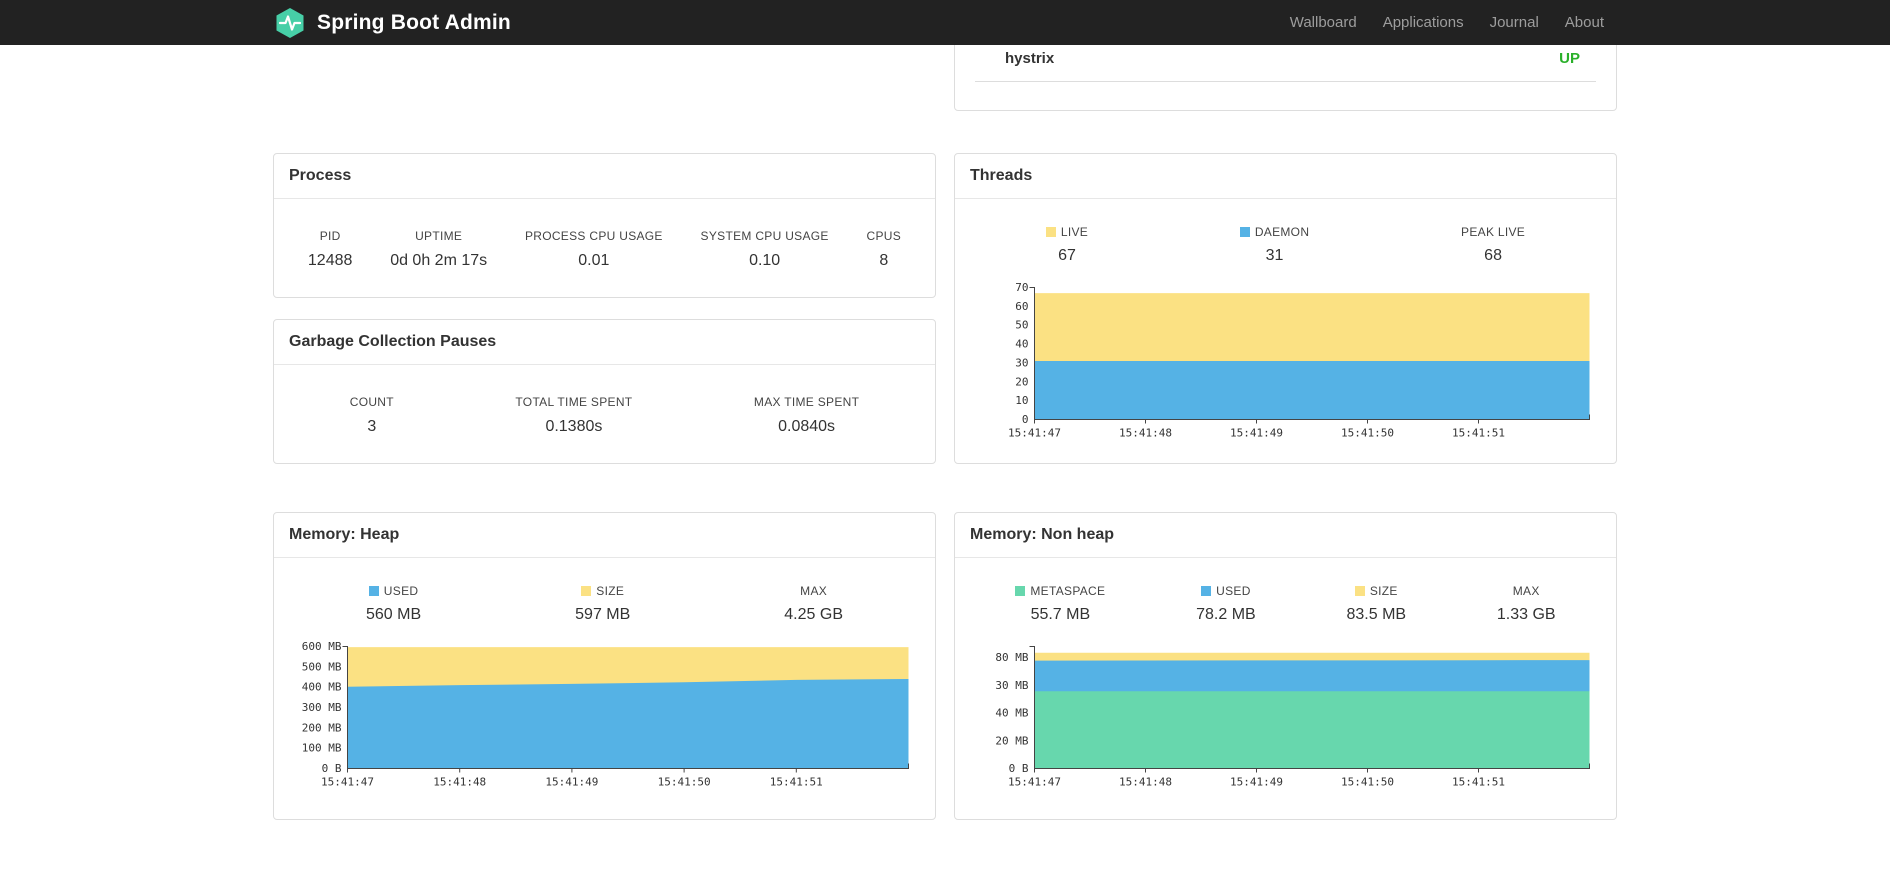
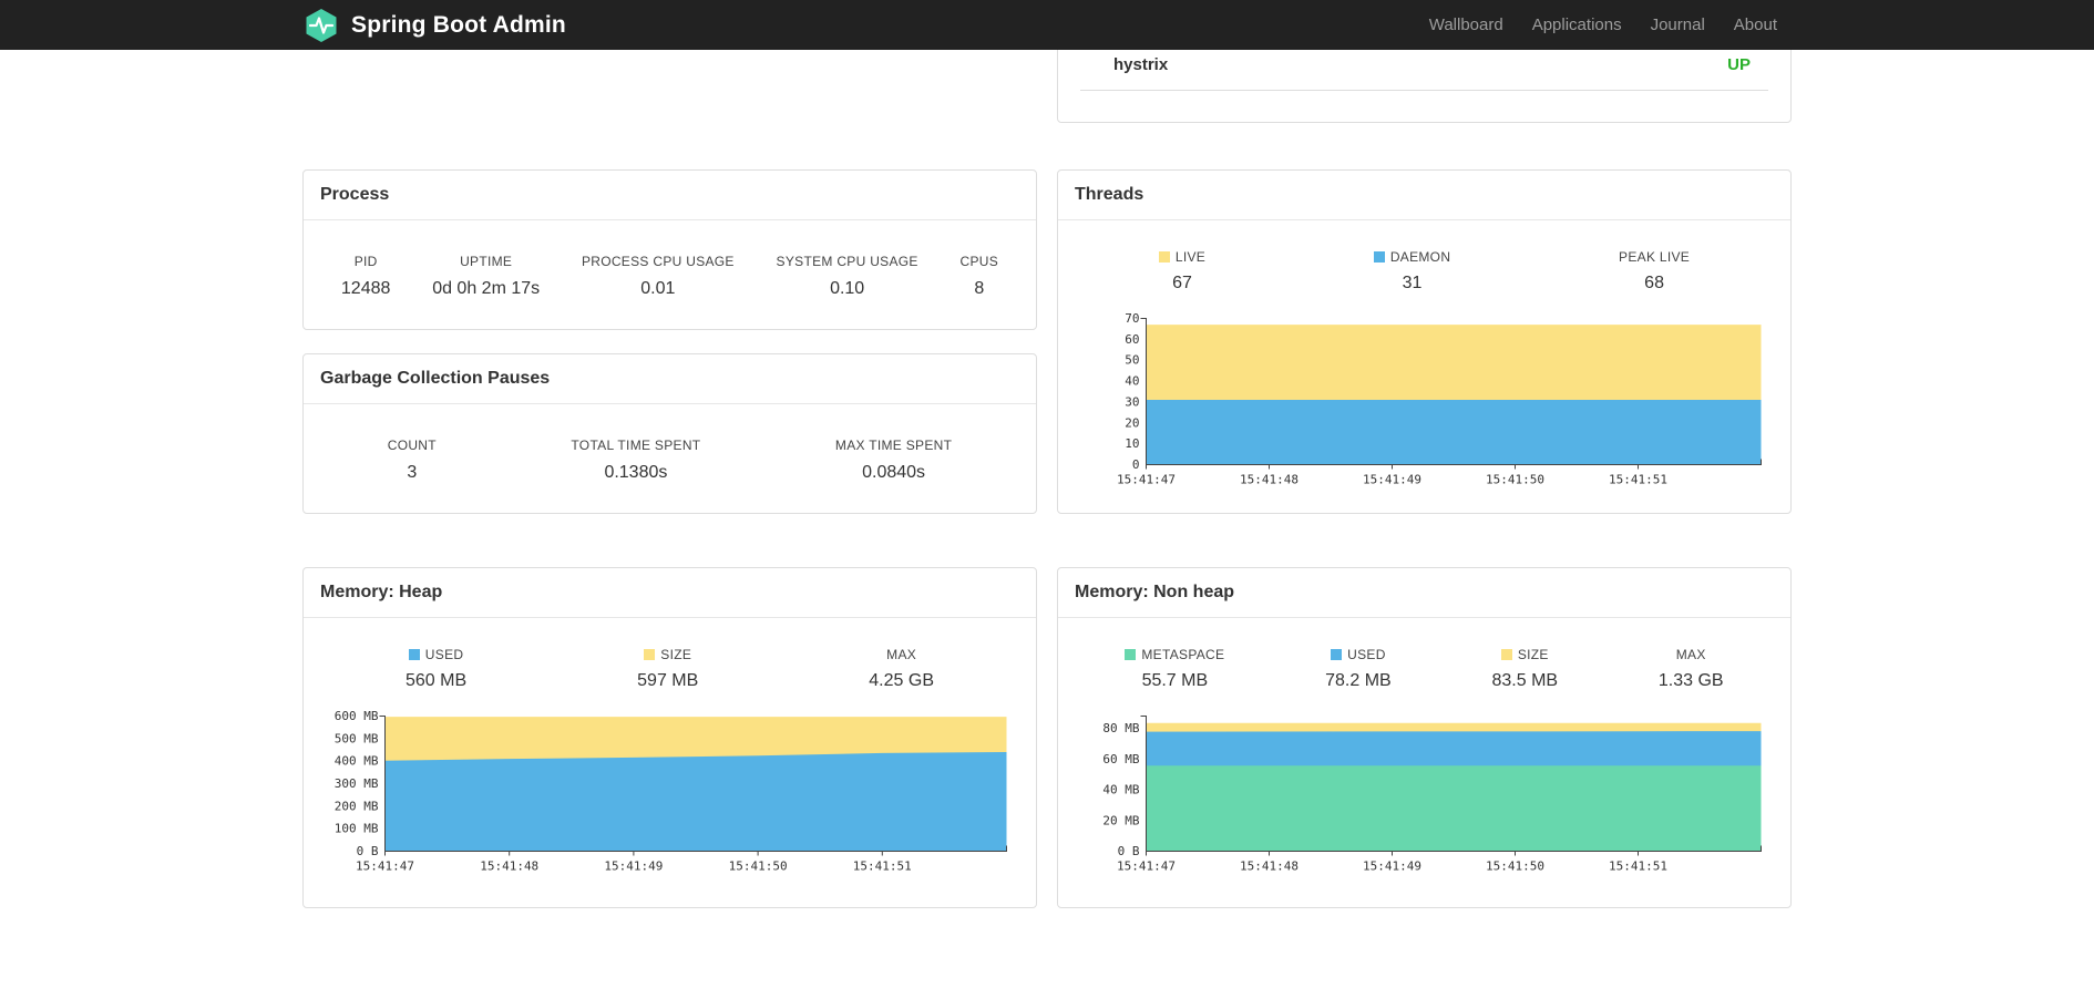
  Spring Boot Admin
  Wallboard
  Applications
  Journal
  About
  hystrix
  UP
  Process
  PID
  12488
  UPTIME
  0d 0h 2m 17s
  PROCESS CPU USAGE
  0.01
  SYSTEM CPU USAGE
  0.10
  CPUS
  8
  Garbage Collection Pauses
  COUNT
  3
  TOTAL TIME SPENT
  0.1380s
  MAX TIME SPENT
  0.0840s
  Threads
  LIVE
  67
  DAEMON
  31
  PEAK LIVE
  68
  0
  10
  20
  30
  40
  50
  60
  70
  15:41:47
  15:41:48
  15:41:49
  15:41:50
  15:41:51
  Memory: Heap
  USED
  560 MB
  SIZE
  597 MB
  MAX
  4.25 GB
  0 B
  100 MB
  200 MB
  300 MB
  400 MB
  500 MB
  600 MB
  15:41:47
  15:41:48
  15:41:49
  15:41:50
  15:41:51
  Memory: Non heap
  METASPACE
  55.7 MB
  USED
  78.2 MB
  SIZE
  83.5 MB
  MAX
  1.33 GB
  0 B
  20 MB
  40 MB
- 30 MB
+ 60 MB
  80 MB
  15:41:47
  15:41:48
  15:41:49
  15:41:50
  15:41:51
